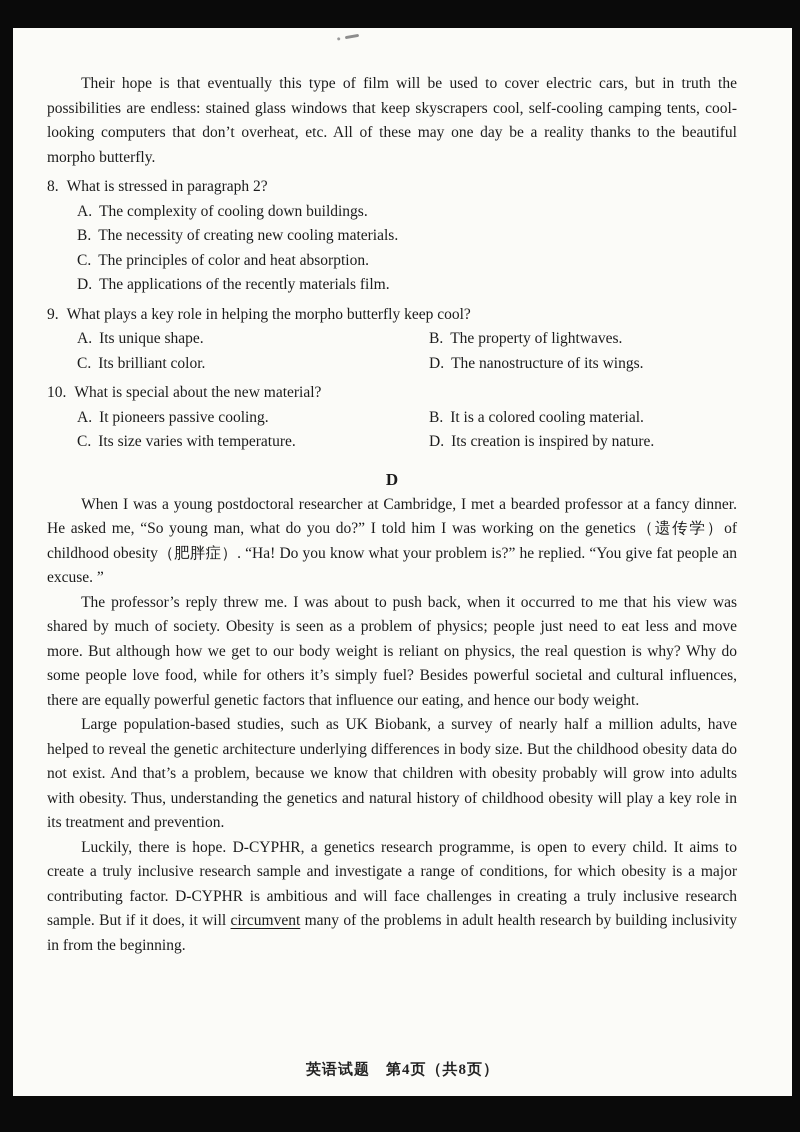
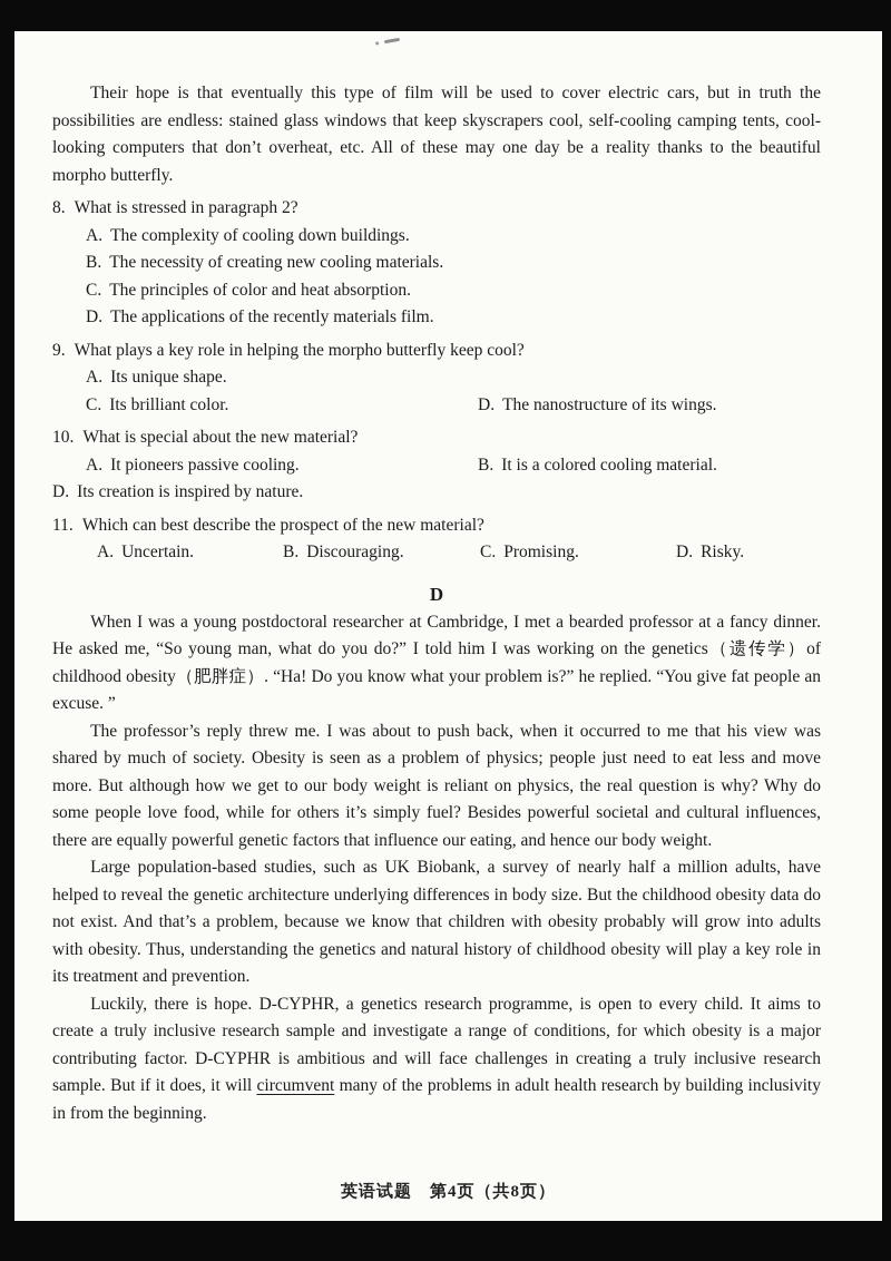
  Their hope is that eventually this type of film will be used to cover electric cars, but in truth the possibilities are endless: stained glass windows that keep skyscrapers cool, self-cooling camping tents, cool-looking computers that don’t overheat, etc. All of these may one day be a reality thanks to the beautiful morpho butterfly.
  8. What is stressed in paragraph 2?
  A. The complexity of cooling down buildings.
  B. The necessity of creating new cooling materials.
  C. The principles of color and heat absorption.
  D. The applications of the recently materials film.
  9. What plays a key role in helping the morpho butterfly keep cool?
  A. Its unique shape.
- B. The property of lightwaves.
  C. Its brilliant color.
  D. The nanostructure of its wings.
  10. What is special about the new material?
  A. It pioneers passive cooling.
  B. It is a colored cooling material.
- C. Its size varies with temperature.
  D. Its creation is inspired by nature.
+ 11. Which can best describe the prospect of the new material?
+ A. Uncertain.
+ B. Discouraging.
+ C. Promising.
+ D. Risky.
  D
  When I was a young postdoctoral researcher at Cambridge, I met a bearded professor at a fancy dinner. He asked me, “So young man, what do you do?” I told him I was working on the genetics（遗传学）of childhood obesity（肥胖症）. “Ha! Do you know what your problem is?” he replied. “You give fat people an excuse. ”
  The professor’s reply threw me. I was about to push back, when it occurred to me that his view was shared by much of society. Obesity is seen as a problem of physics; people just need to eat less and move more. But although how we get to our body weight is reliant on physics, the real question is why? Why do some people love food, while for others it’s simply fuel? Besides powerful societal and cultural influences, there are equally powerful genetic factors that influence our eating, and hence our body weight.
  Large population-based studies, such as UK Biobank, a survey of nearly half a million adults, have helped to reveal the genetic architecture underlying differences in body size. But the childhood obesity data do not exist. And that’s a problem, because we know that children with obesity probably will grow into adults with obesity. Thus, understanding the genetics and natural history of childhood obesity will play a key role in its treatment and prevention.
  Luckily, there is hope. D-CYPHR, a genetics research programme, is open to every child. It aims to create a truly inclusive research sample and investigate a range of conditions, for which obesity is a major contributing factor. D-CYPHR is ambitious and will face challenges in creating a truly inclusive research sample. But if it does, it will circumvent many of the problems in adult health research by building inclusivity in from the beginning.
  英语试题 第4页（共8页）
